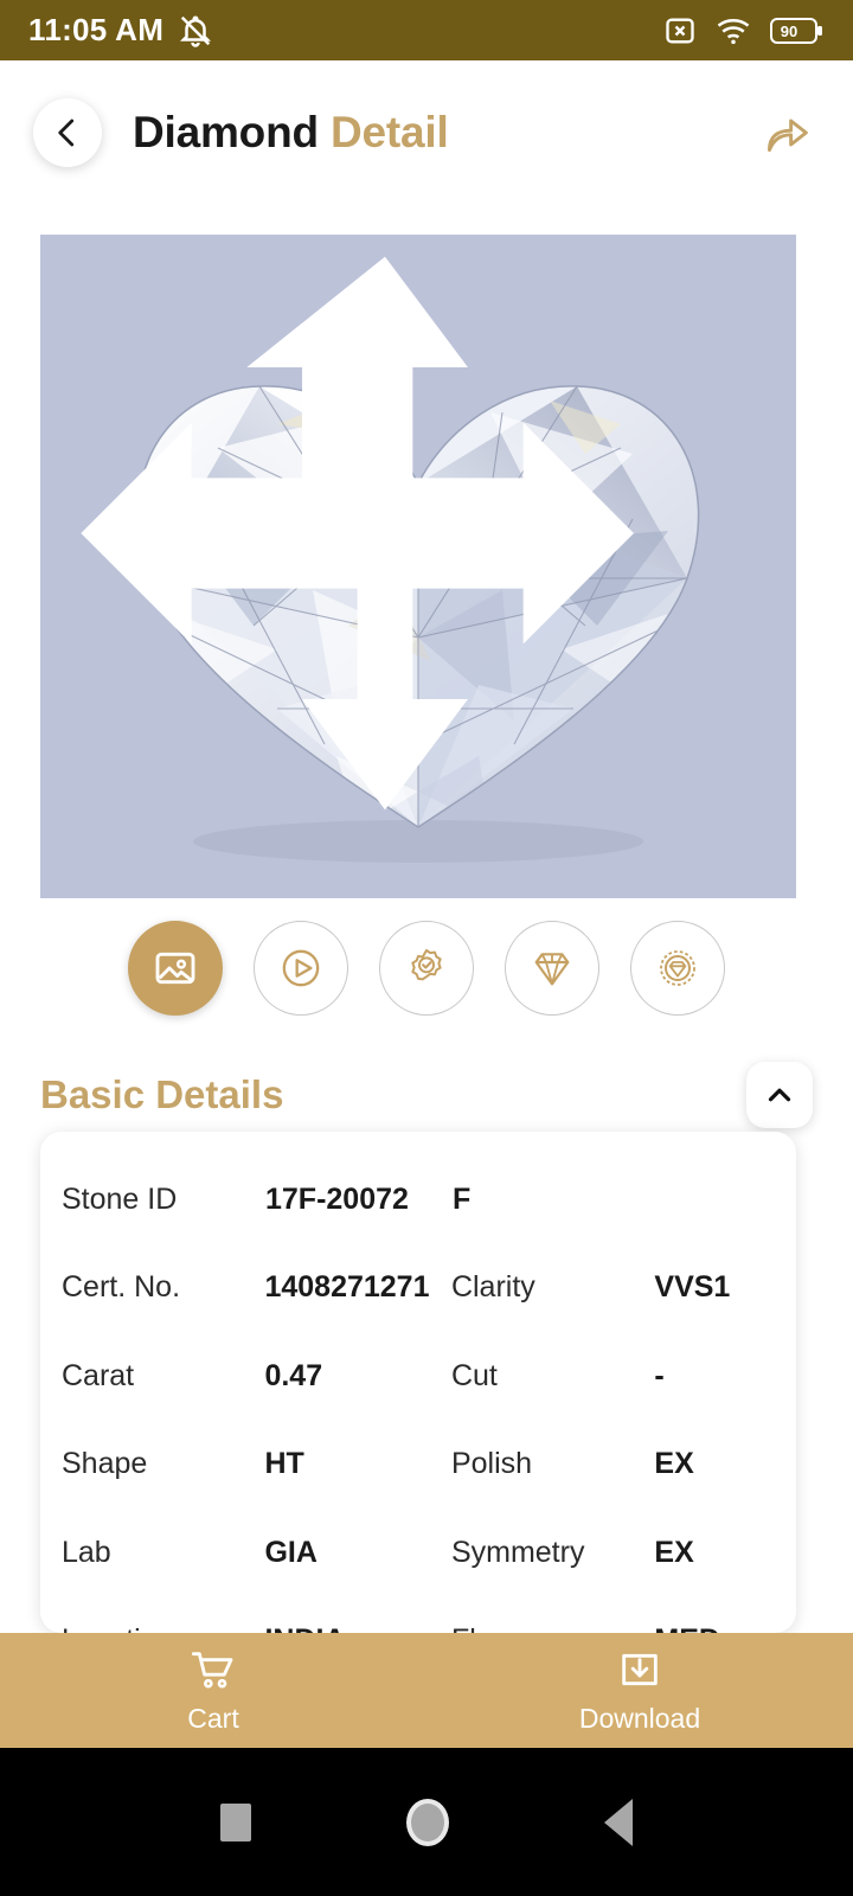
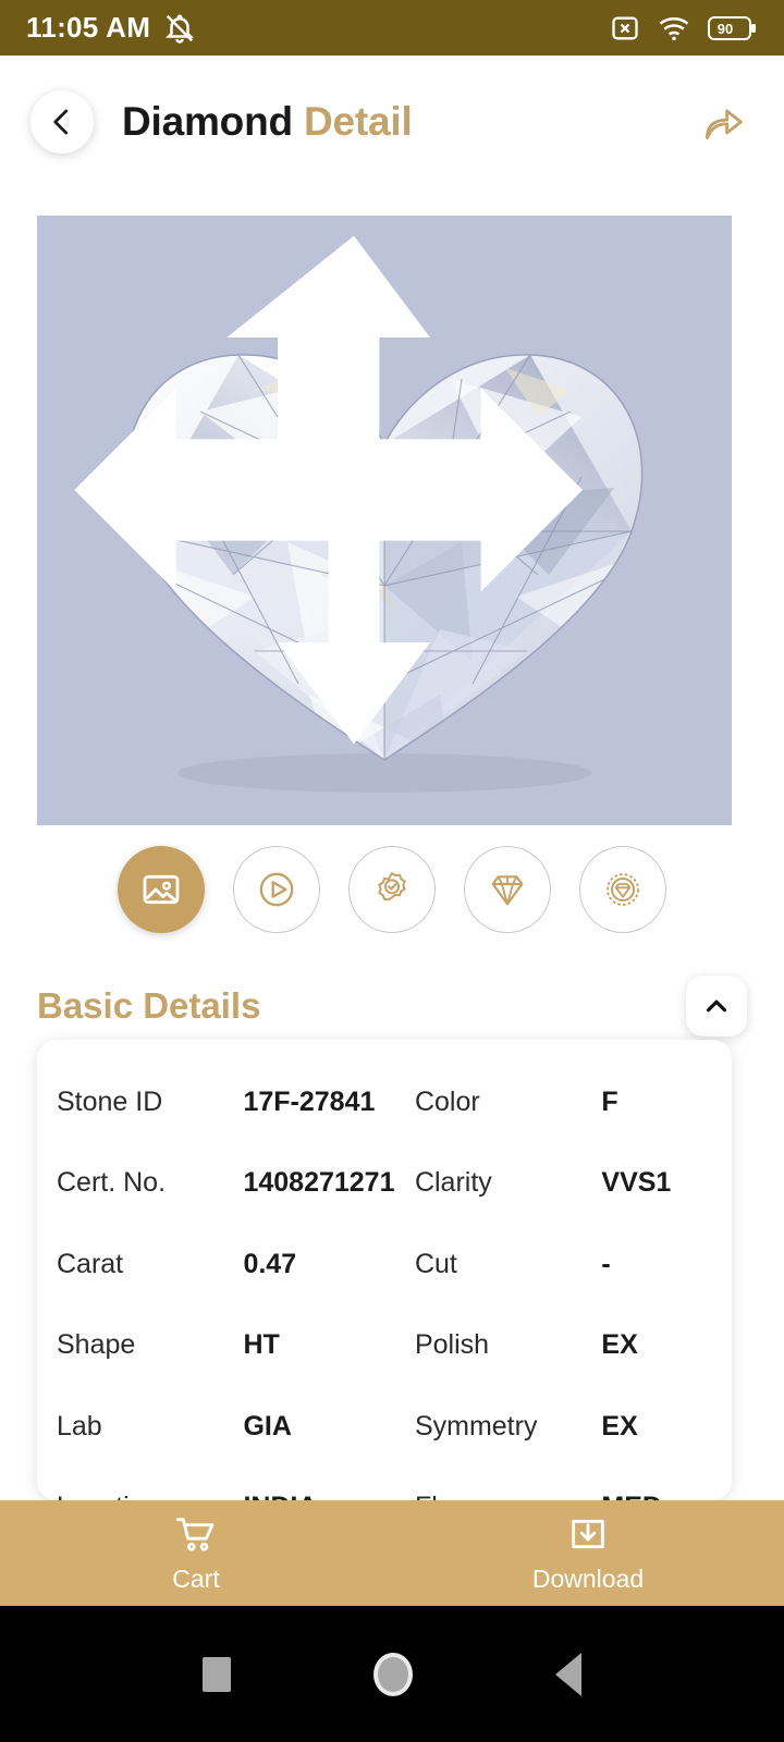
  11:05 AM
  90
  Diamond Detail
  Basic Details
  Stone ID
- 17F-20072
+ 17F-27841
+ Color
  F
  Cert. No.
  1408271271
  Clarity
  VVS1
  Carat
  0.47
  Cut
  -
  Shape
  HT
  Polish
  EX
  Lab
  GIA
  Symmetry
  EX
  Cart
  Download
